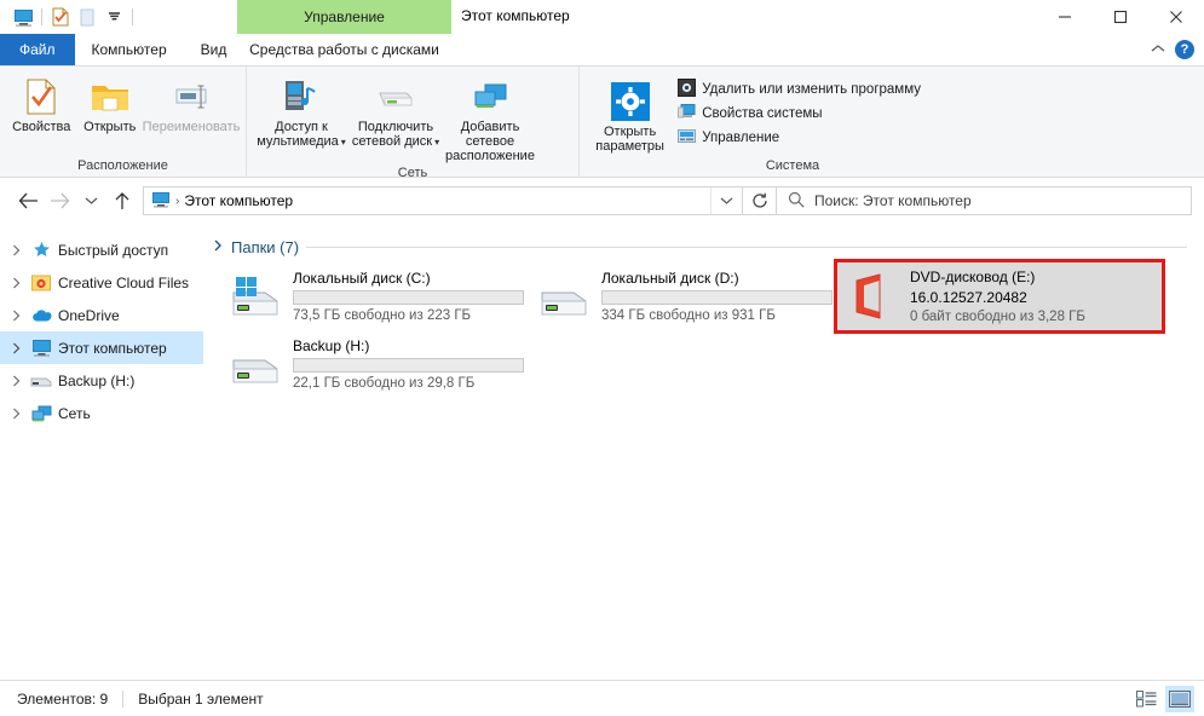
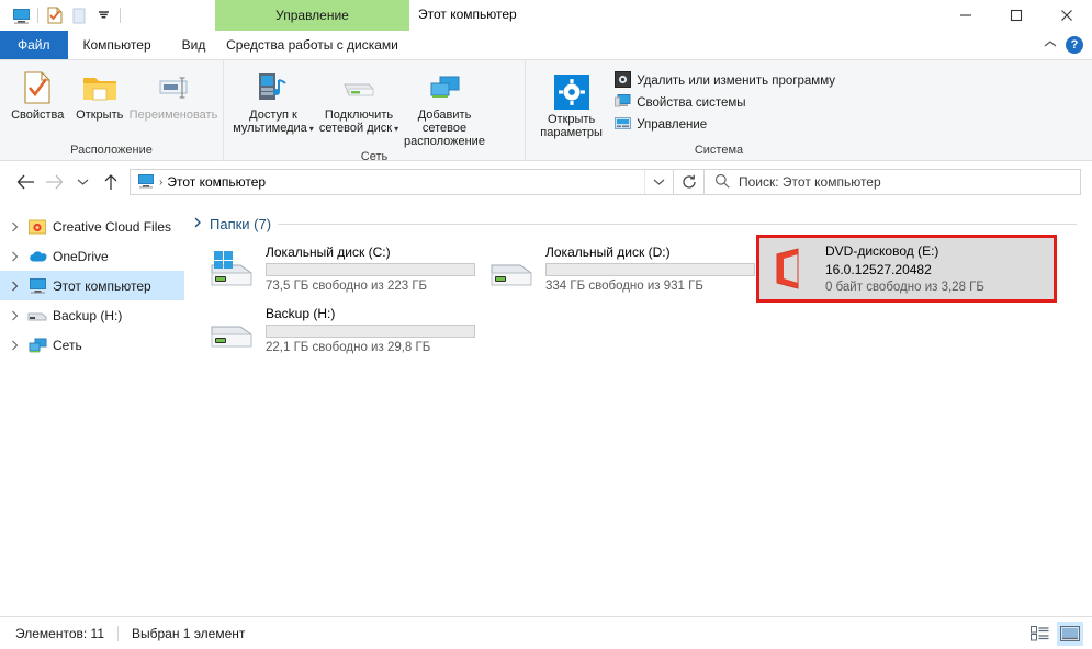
  Управление
  Этот компьютер
  Файл
  Компьютер
  Вид
  Средства работы с дисками
  ?
  Свойства
  Открыть
  Переименовать
  Расположение
  Доступ к мультимедиа ▾
  Подключить сетевой диск ▾
  Добавить сетевое расположение
  Сеть
  Открыть параметры
  Удалить или изменить программу
  Свойства системы
  Управление
  Система
  ›
  Этот компьютер
  Поиск: Этот компьютер
- Быстрый доступ
  Creative Cloud Files
  OneDrive
  Этот компьютер
  Backup (H:)
  Сеть
  Папки (7)
  Локальный диск (C:)
  73,5 ГБ свободно из 223 ГБ
  Локальный диск (D:)
  334 ГБ свободно из 931 ГБ
  DVD-дисковод (E:)
  16.0.12527.20482
  0 байт свободно из 3,28 ГБ
  Backup (H:)
  22,1 ГБ свободно из 29,8 ГБ
- Элементов: 9
+ Элементов: 11
  Выбран 1 элемент
